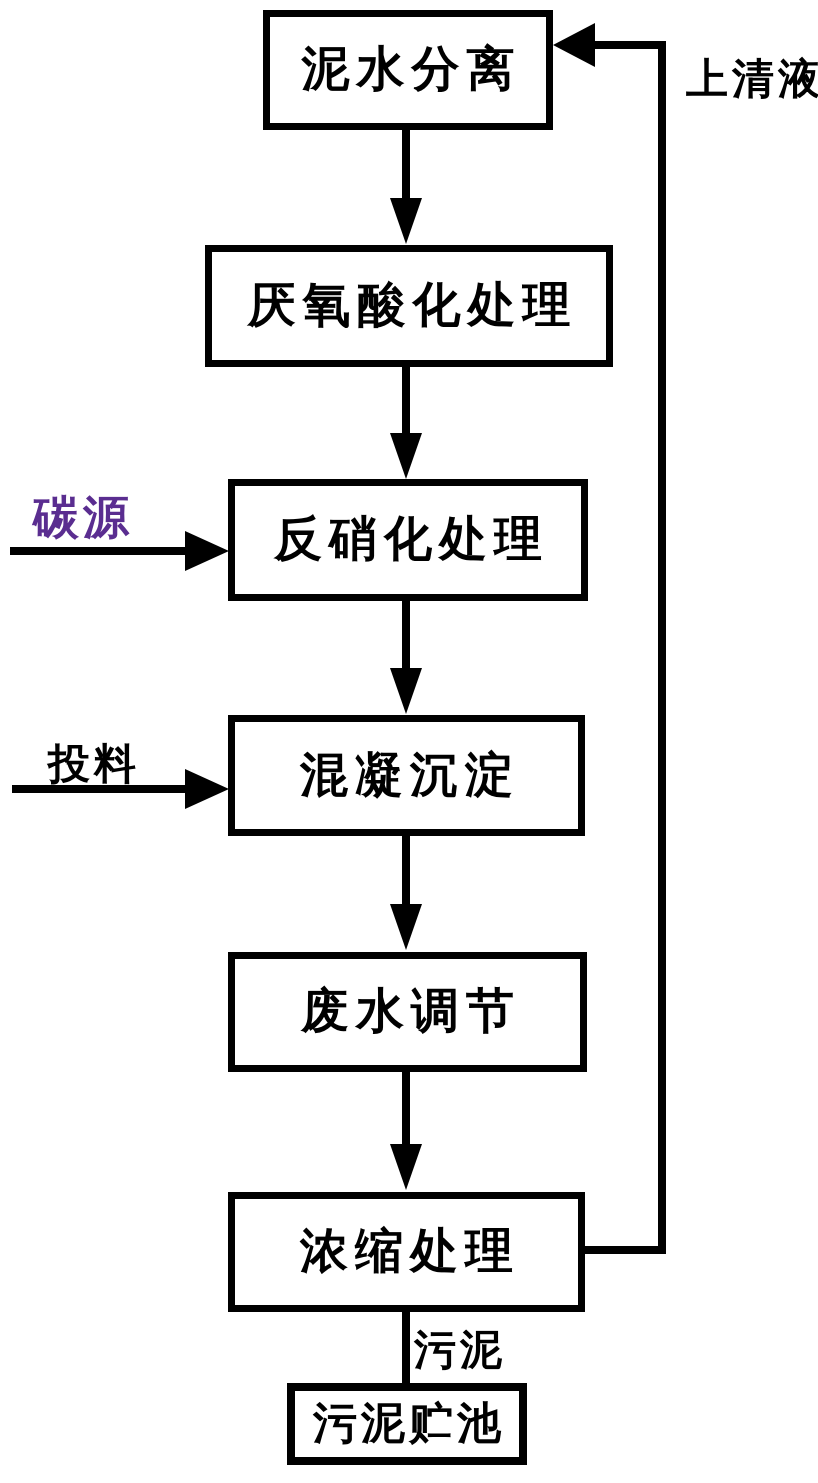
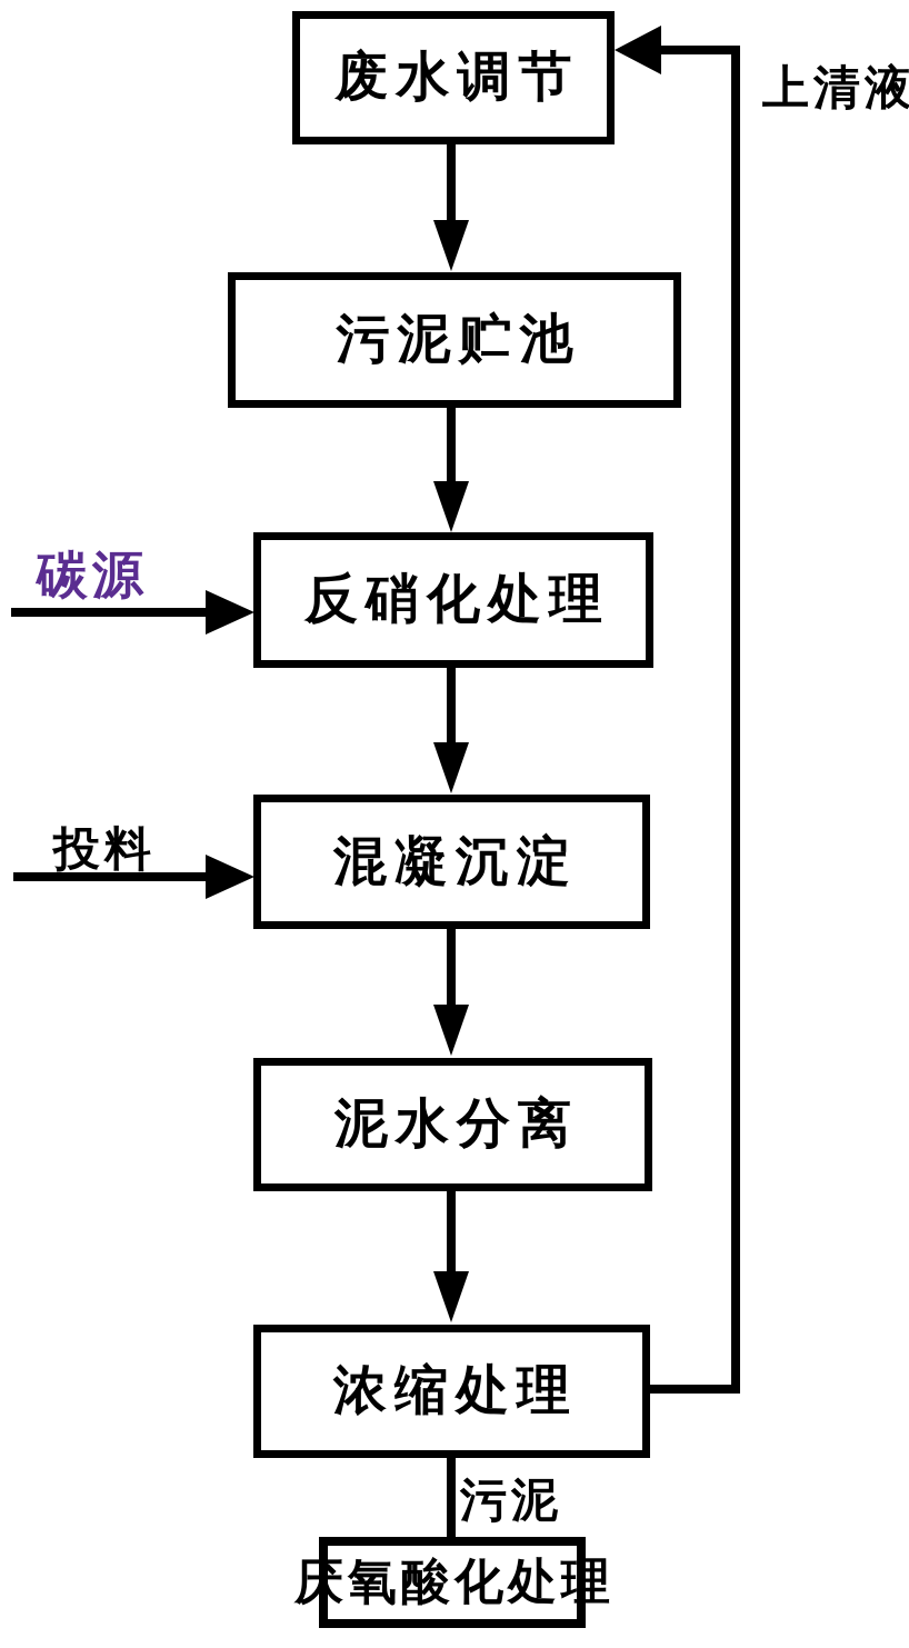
- 泥水分离
+ 废水调节
- 厌氧酸化处理
+ 污泥贮池
  反硝化处理
  混凝沉淀
- 废水调节
+ 泥水分离
  浓缩处理
- 污泥贮池
+ 厌氧酸化处理
  污泥
  碳源
  投料
  上清液
